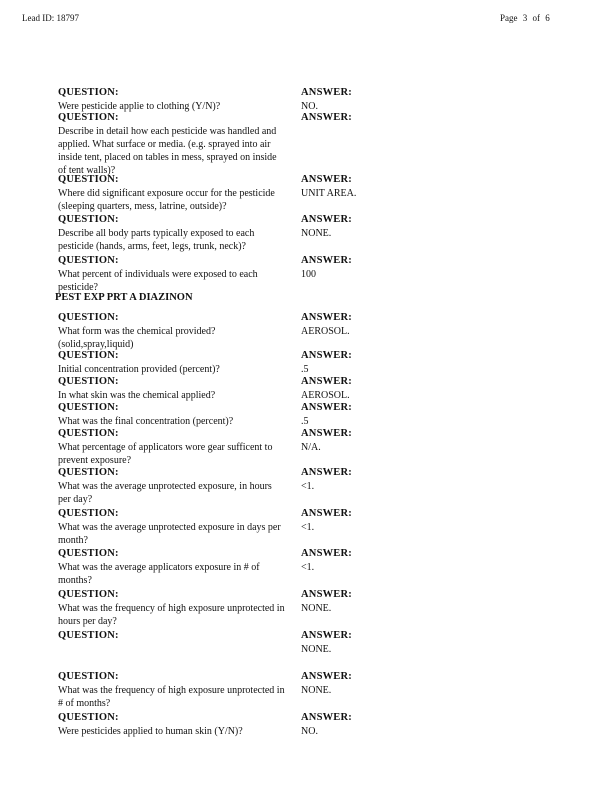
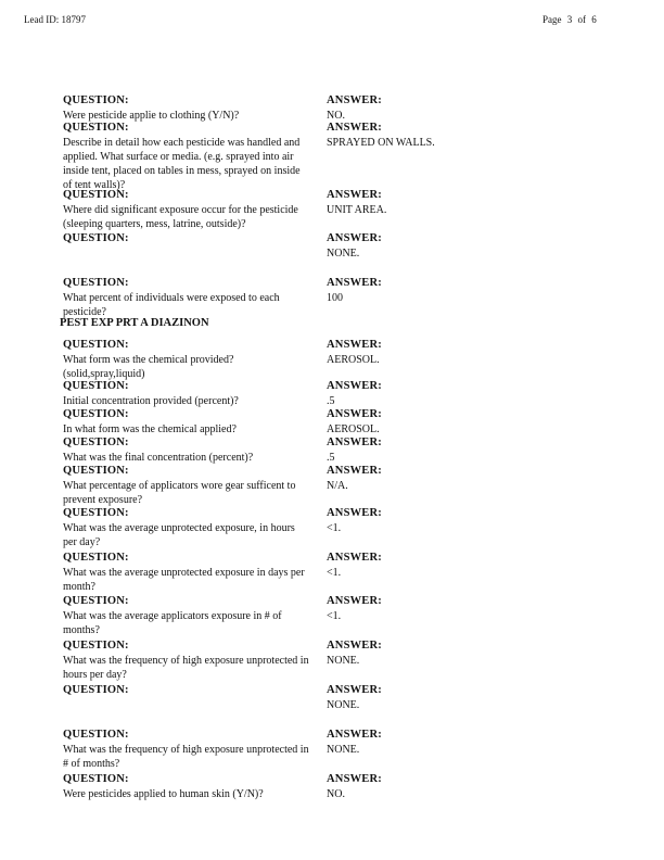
  Lead ID: 18797
  Page 3 of 6
  QUESTION:
  Were pesticide applie to clothing (Y/N)?
  ANSWER:
  NO.
  QUESTION:
  Describe in detail how each pesticide was handled and applied. What surface or media. (e.g. sprayed into air inside tent, placed on tables in mess, sprayed on inside of tent walls)?
  ANSWER:
+ SPRAYED ON WALLS.
  QUESTION:
  Where did significant exposure occur for the pesticide (sleeping quarters, mess, latrine, outside)?
  ANSWER:
  UNIT AREA.
  QUESTION:
- Describe all body parts typically exposed to each pesticide (hands, arms, feet, legs, trunk, neck)?
  ANSWER:
  NONE.
  QUESTION:
  What percent of individuals were exposed to each pesticide?
  ANSWER:
  100
  QUESTION:
  What form was the chemical provided?(solid,spray,liquid)
  ANSWER:
  AEROSOL.
  QUESTION:
  Initial concentration provided (percent)?
  ANSWER:
  .5
  QUESTION:
- In what skin was the chemical applied?
+ In what form was the chemical applied?
  ANSWER:
  AEROSOL.
  QUESTION:
  What was the final concentration (percent)?
  ANSWER:
  .5
  QUESTION:
  What percentage of applicators wore gear sufficent to prevent exposure?
  ANSWER:
  N/A.
  QUESTION:
  What was the average unprotected exposure, in hours per day?
  ANSWER:
  <1.
  QUESTION:
  What was the average unprotected exposure in days per month?
  ANSWER:
  <1.
  QUESTION:
  What was the average applicators exposure in # of months?
  ANSWER:
  <1.
  QUESTION:
  What was the frequency of high exposure unprotected in hours per day?
  ANSWER:
  NONE.
  QUESTION:
  ANSWER:
  NONE.
  QUESTION:
  What was the frequency of high exposure unprotected in # of months?
  ANSWER:
  NONE.
  QUESTION:
  Were pesticides applied to human skin (Y/N)?
  ANSWER:
  NO.
  PEST EXP PRT A DIAZINON
